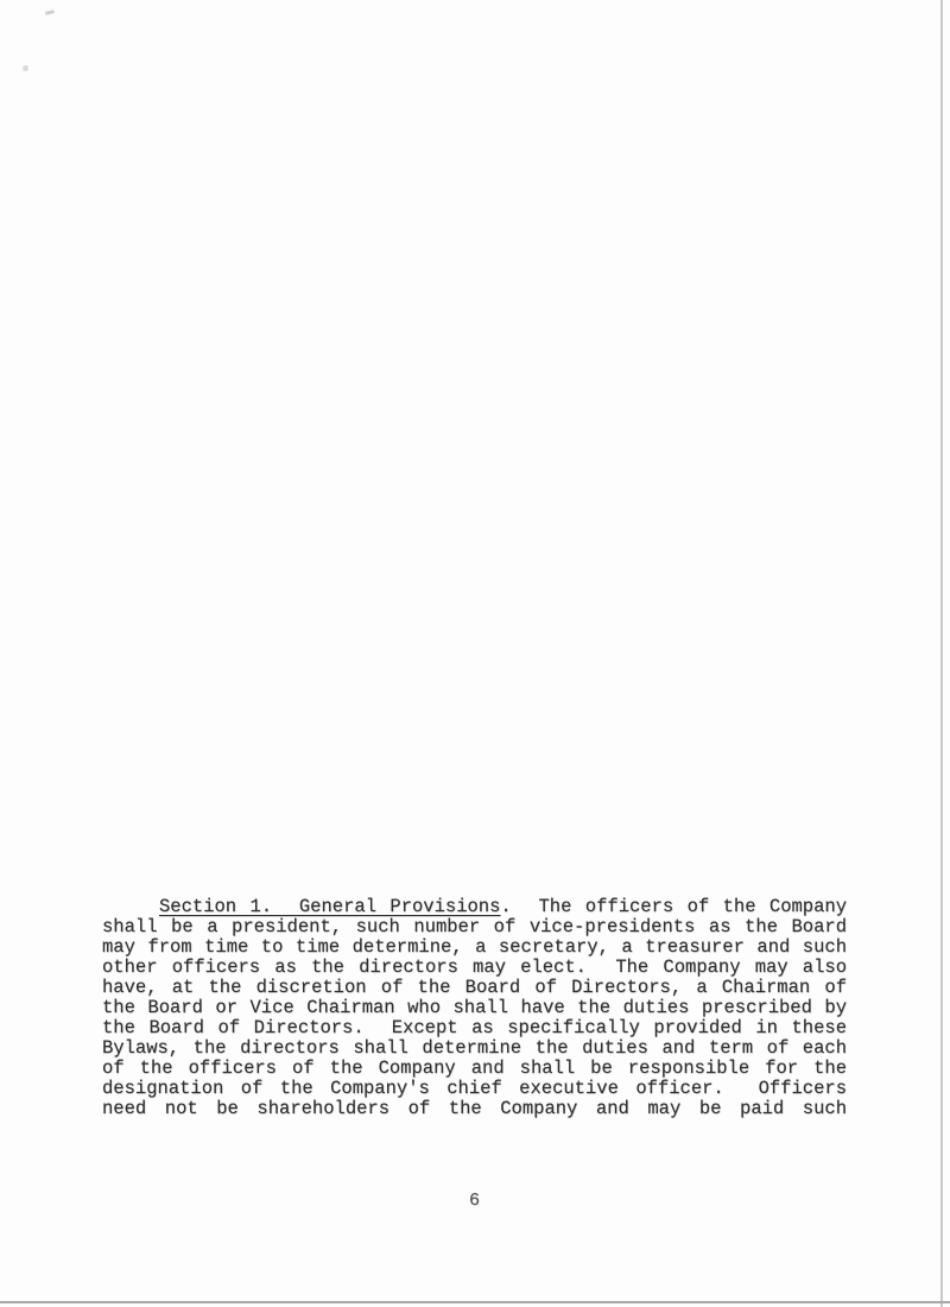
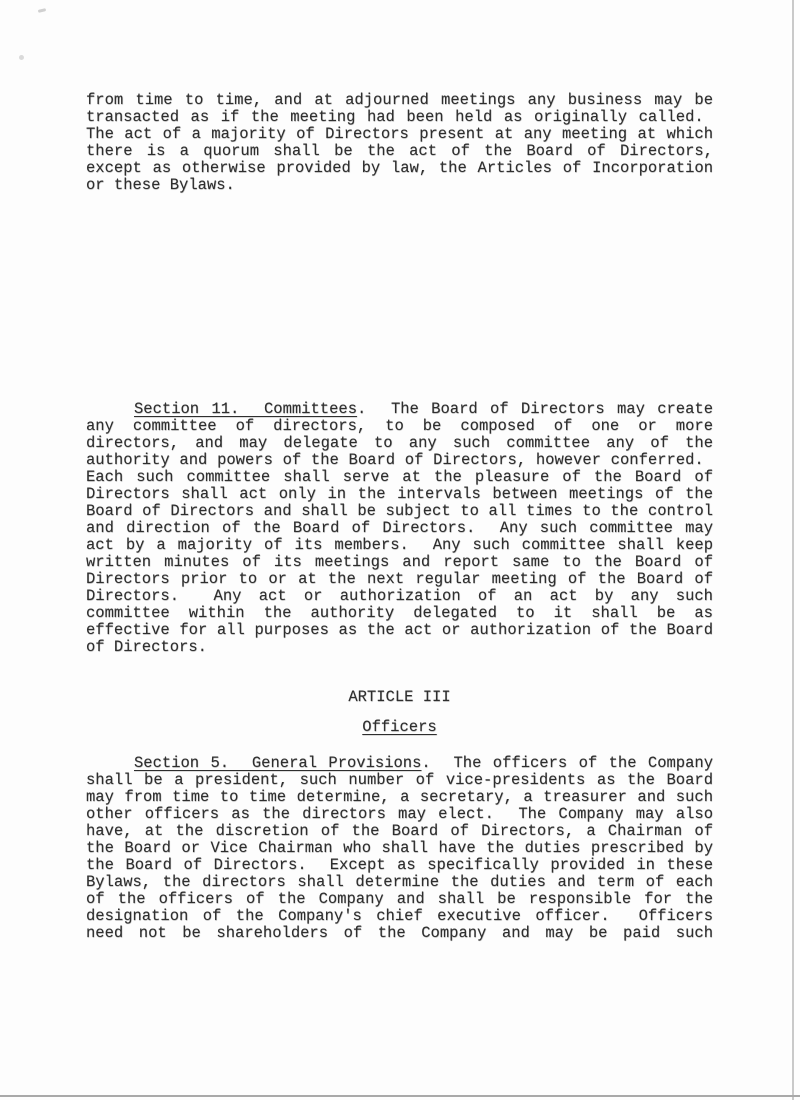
+ from time to time, and at adjourned meetings any business may be transacted as if the meeting had been held as originally called. The act of a majority of Directors present at any meeting at which there is a quorum shall be the act of the Board of Directors, except as otherwise provided by law, the Articles of Incorporation or these Bylaws.
+ Section 11. Committees. The Board of Directors may create any committee of directors, to be composed of one or more directors, and may delegate to any such committee any of the authority and powers of the Board of Directors, however conferred. Each such committee shall serve at the pleasure of the Board of Directors shall act only in the intervals between meetings of the Board of Directors and shall be subject to all times to the control and direction of the Board of Directors. Any such committee may act by a majority of its members. Any such committee shall keep written minutes of its meetings and report same to the Board of Directors prior to or at the next regular meeting of the Board of Directors. Any act or authorization of an act by any such committee within the authority delegated to it shall be as effective for all purposes as the act or authorization of the Board of Directors.
+ ARTICLE III
+ Officers
- Section 1. General Provisions. The officers of the Company shall be a president, such number of vice-presidents as the Board may from time to time determine, a secretary, a treasurer and such other officers as the directors may elect. The Company may also have, at the discretion of the Board of Directors, a Chairman of the Board or Vice Chairman who shall have the duties prescribed by the Board of Directors. Except as specifically provided in these Bylaws, the directors shall determine the duties and term of each of the officers of the Company and shall be responsible for the designation of the Company's chief executive officer. Officers need not be shareholders of the Company and may be paid such
+ Section 5. General Provisions. The officers of the Company shall be a president, such number of vice-presidents as the Board may from time to time determine, a secretary, a treasurer and such other officers as the directors may elect. The Company may also have, at the discretion of the Board of Directors, a Chairman of the Board or Vice Chairman who shall have the duties prescribed by the Board of Directors. Except as specifically provided in these Bylaws, the directors shall determine the duties and term of each of the officers of the Company and shall be responsible for the designation of the Company's chief executive officer. Officers need not be shareholders of the Company and may be paid such
- 6
